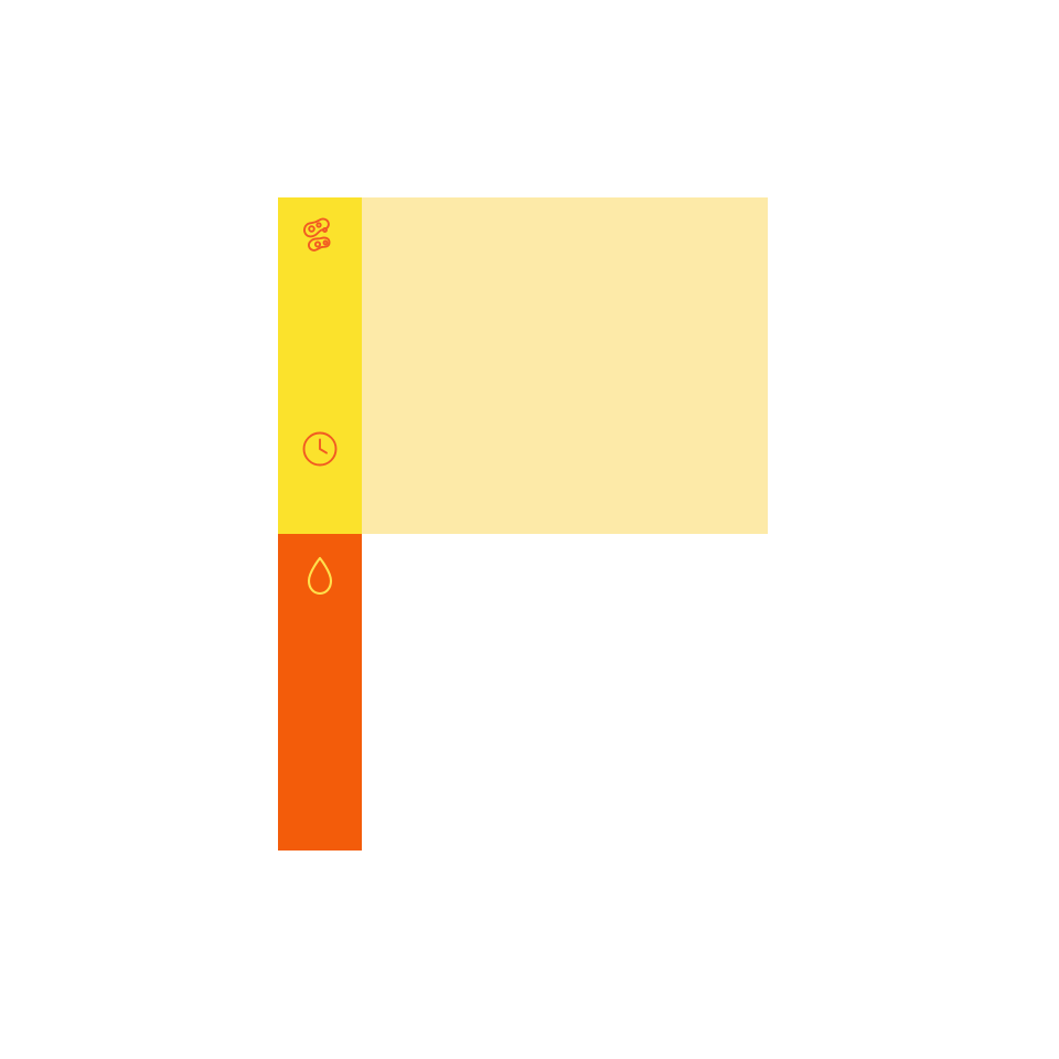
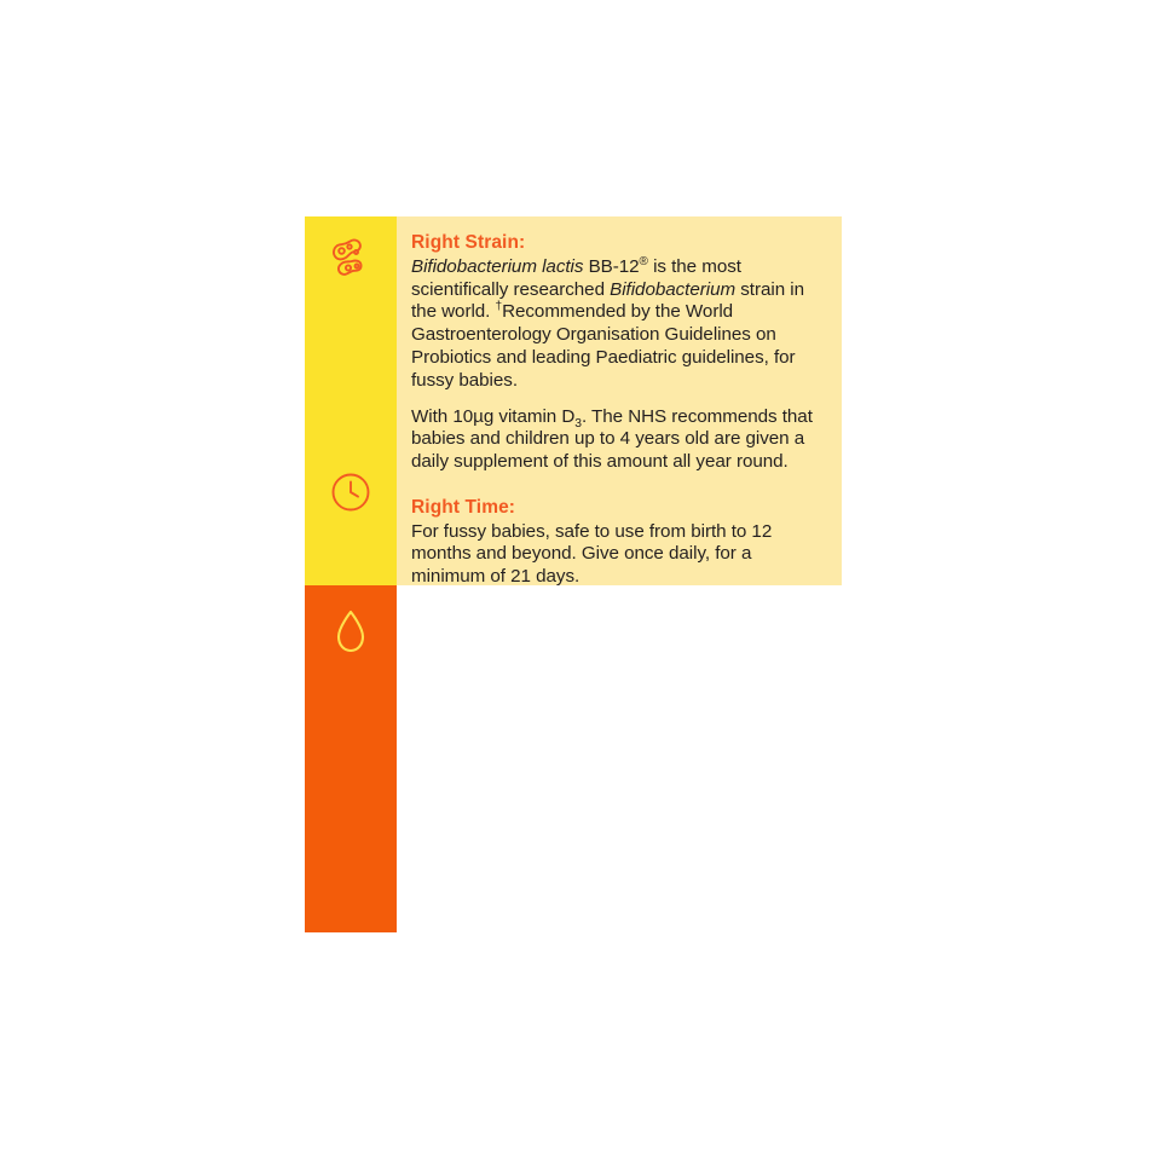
+ Right Strain:
+ Bifidobacterium lactis BB-12® is the most scientifically researched Bifidobacterium strain in the world. †Recommended by the World Gastroenterology Organisation Guidelines on Probiotics and leading Paediatric guidelines, for fussy babies.
+ With 10µg vitamin D3. The NHS recommends that babies and children up to 4 years old are given a daily supplement of this amount all year round.
+ Right Time:
+ For fussy babies, safe to use from birth to 12 months and beyond. Give once daily, for a minimum of 21 days.
